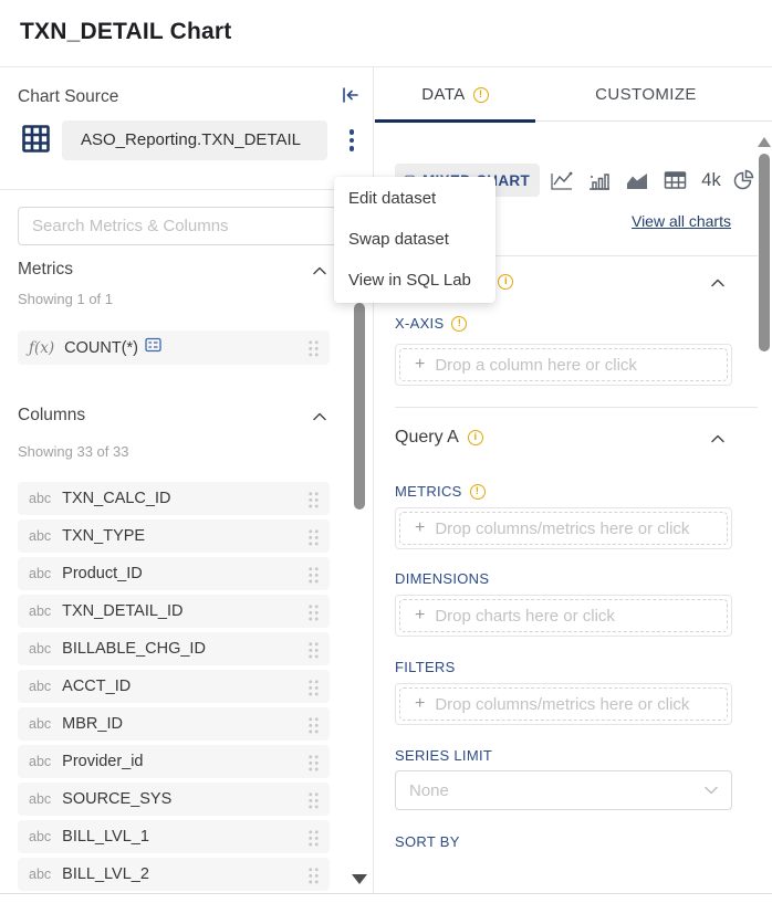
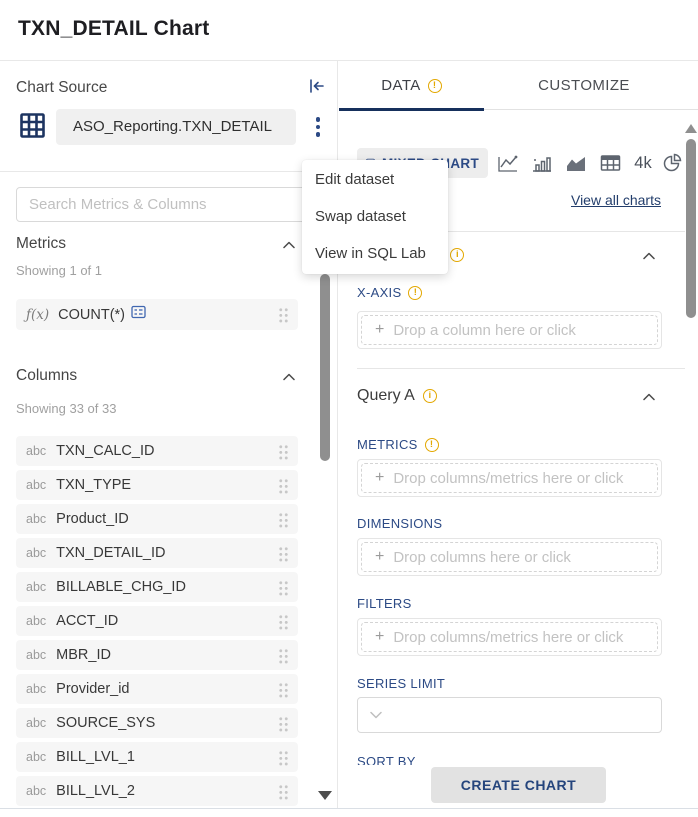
  TXN_DETAIL Chart
  Chart Source
  ASO_Reporting.TXN_DETAIL
  Search Metrics & Columns
  Metrics
  Showing 1 of 1
  ƒ(x)
  COUNT(*)
  Columns
  Showing 33 of 33
  abc
  TXN_CALC_ID
  abc
  TXN_TYPE
  abc
  Product_ID
  abc
  TXN_DETAIL_ID
  abc
  BILLABLE_CHG_ID
  abc
  ACCT_ID
  abc
  MBR_ID
  abc
  Provider_id
  abc
  SOURCE_SYS
  abc
  BILL_LVL_1
  abc
  BILL_LVL_2
  DATA
  !
  CUSTOMIZE
  4k
  View all charts
  i
  X-AXIS
  !
  +
  Drop a column here or click
  Query A
  i
  METRICS
  !
  +
  Drop columns/metrics here or click
  DIMENSIONS
  +
- Drop charts here or click
+ Drop columns here or click
  FILTERS
  +
  Drop columns/metrics here or click
  SERIES LIMIT
- None
  SORT BY
+ CREATE CHART
  Edit dataset
  Swap dataset
  View in SQL Lab
